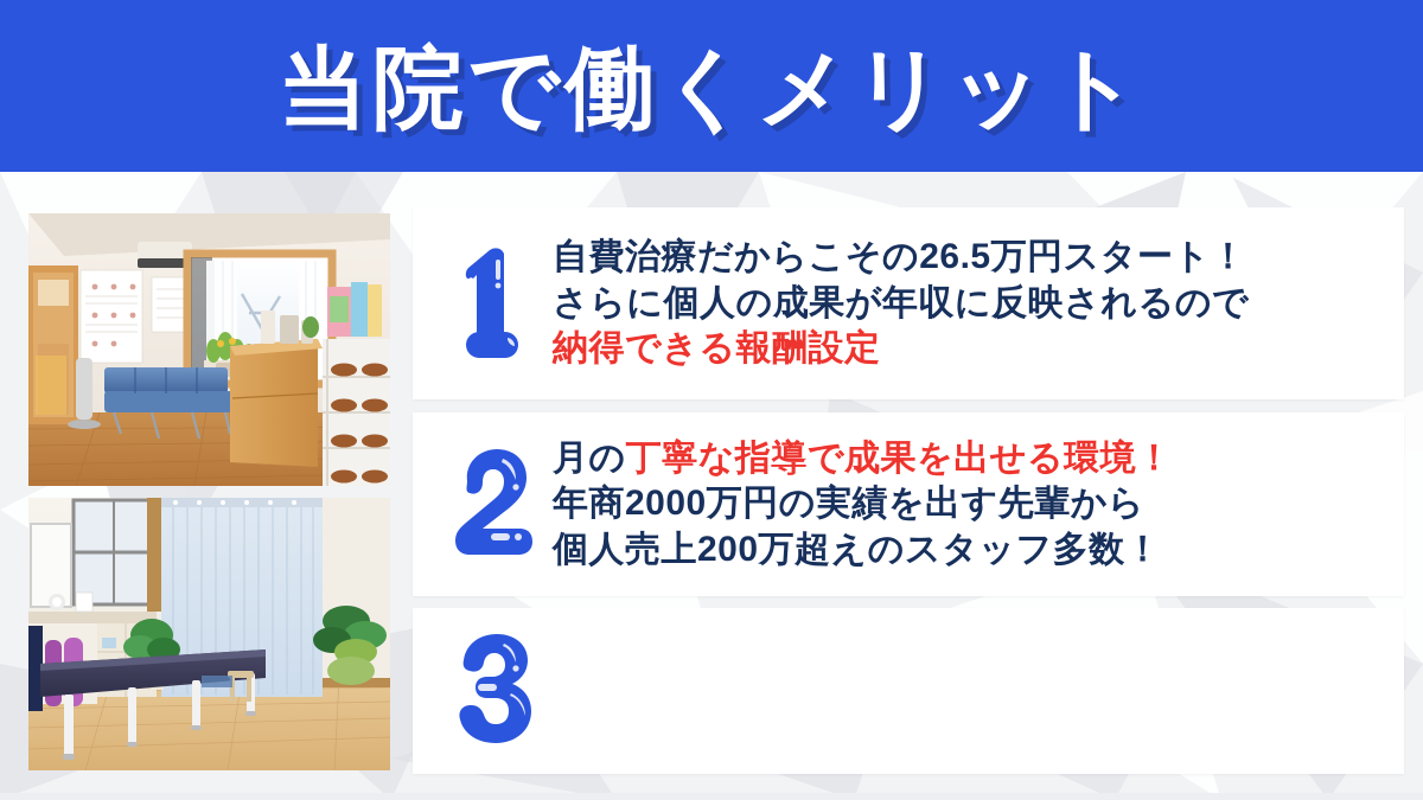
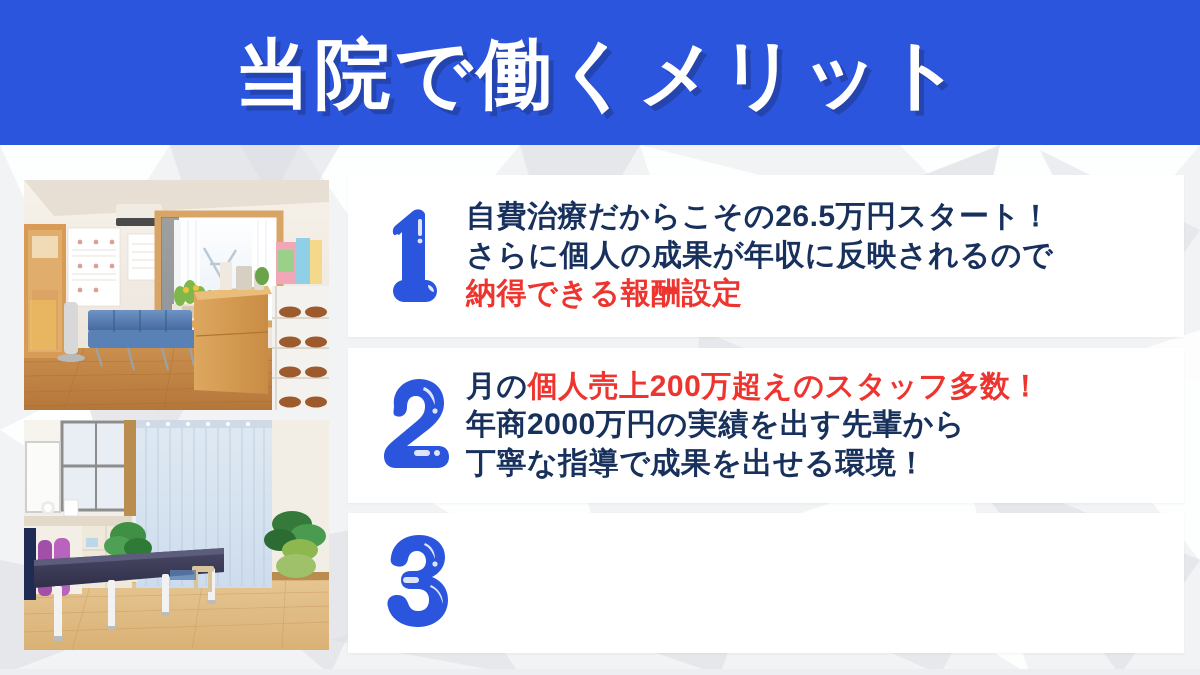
  当院で働くメリット
  自費治療だからこその26.5万円スタート！
  さらに個人の成果が年収に反映されるので
  納得できる報酬設定
- 月の丁寧な指導で成果を出せる環境！
+ 月の個人売上200万超えのスタッフ多数！
  年商2000万円の実績を出す先輩から
- 個人売上200万超えのスタッフ多数！
+ 丁寧な指導で成果を出せる環境！
